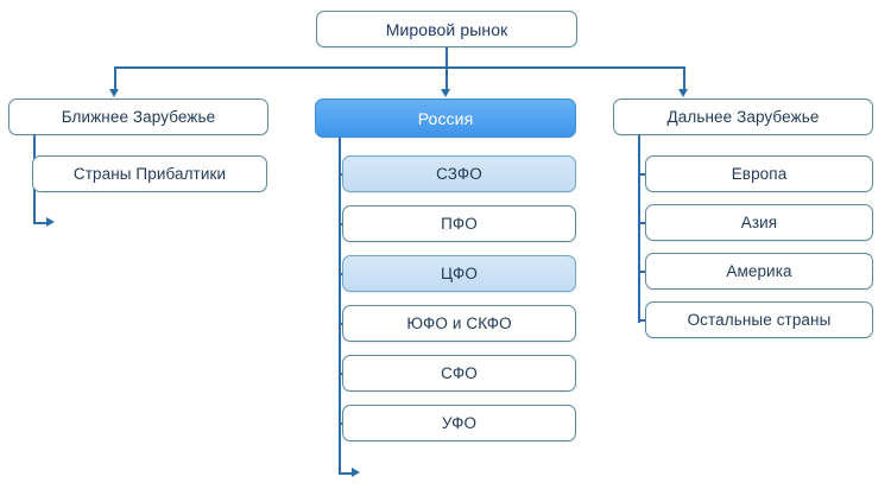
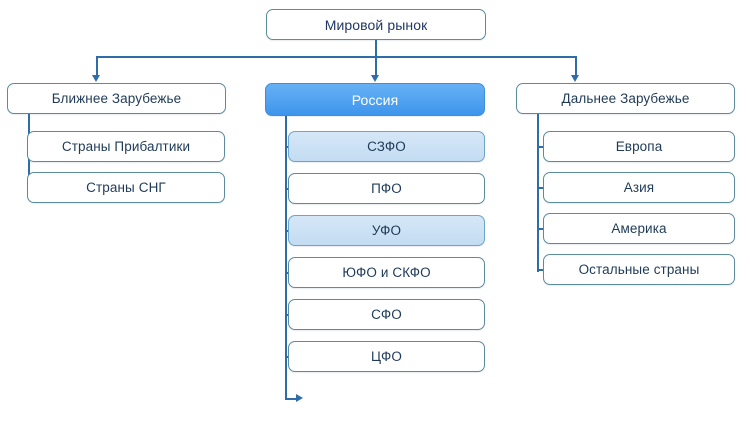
  Мировой рынок
  Ближнее Зарубежье
  Страны Прибалтики
+ Страны СНГ
  Россия
  СЗФО
  ПФО
- ЦФО
+ УФО
  ЮФО и СКФО
  СФО
- УФО
+ ЦФО
  Дальнее Зарубежье
  Европа
  Азия
  Америка
  Остальные страны
